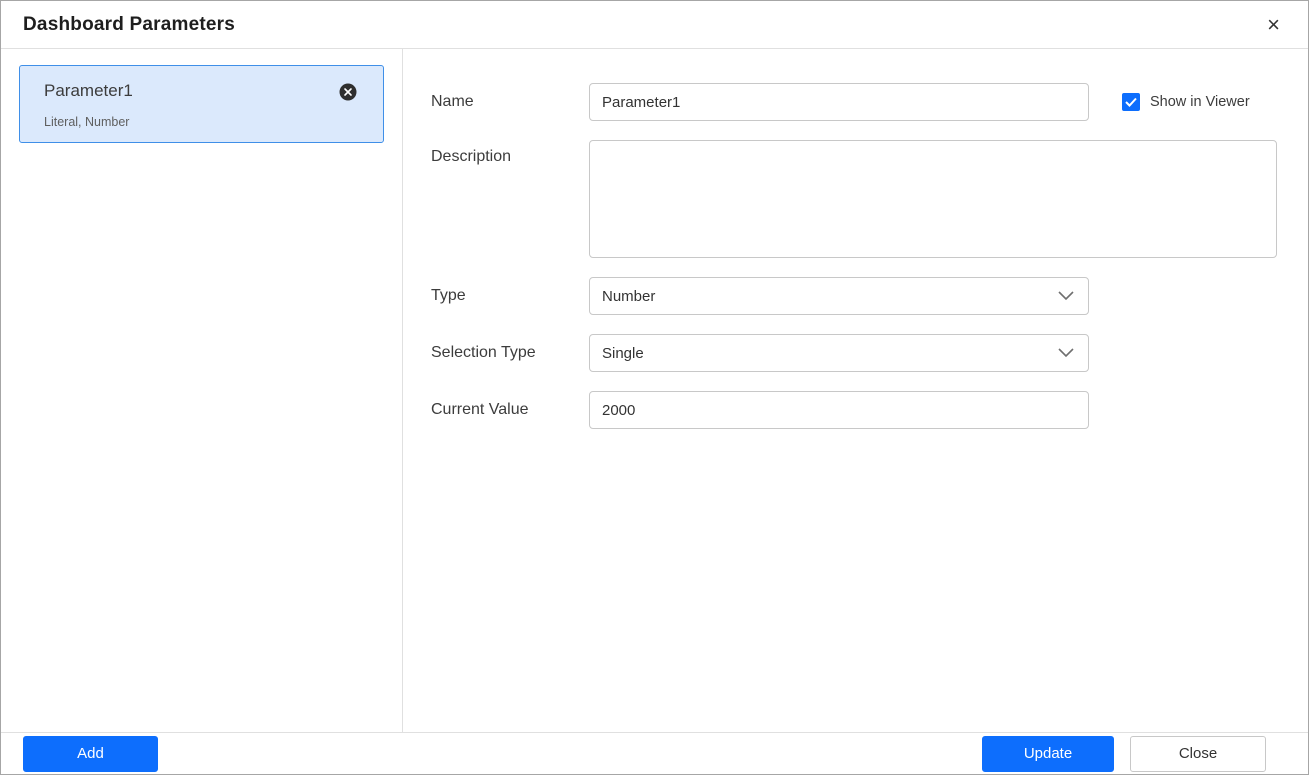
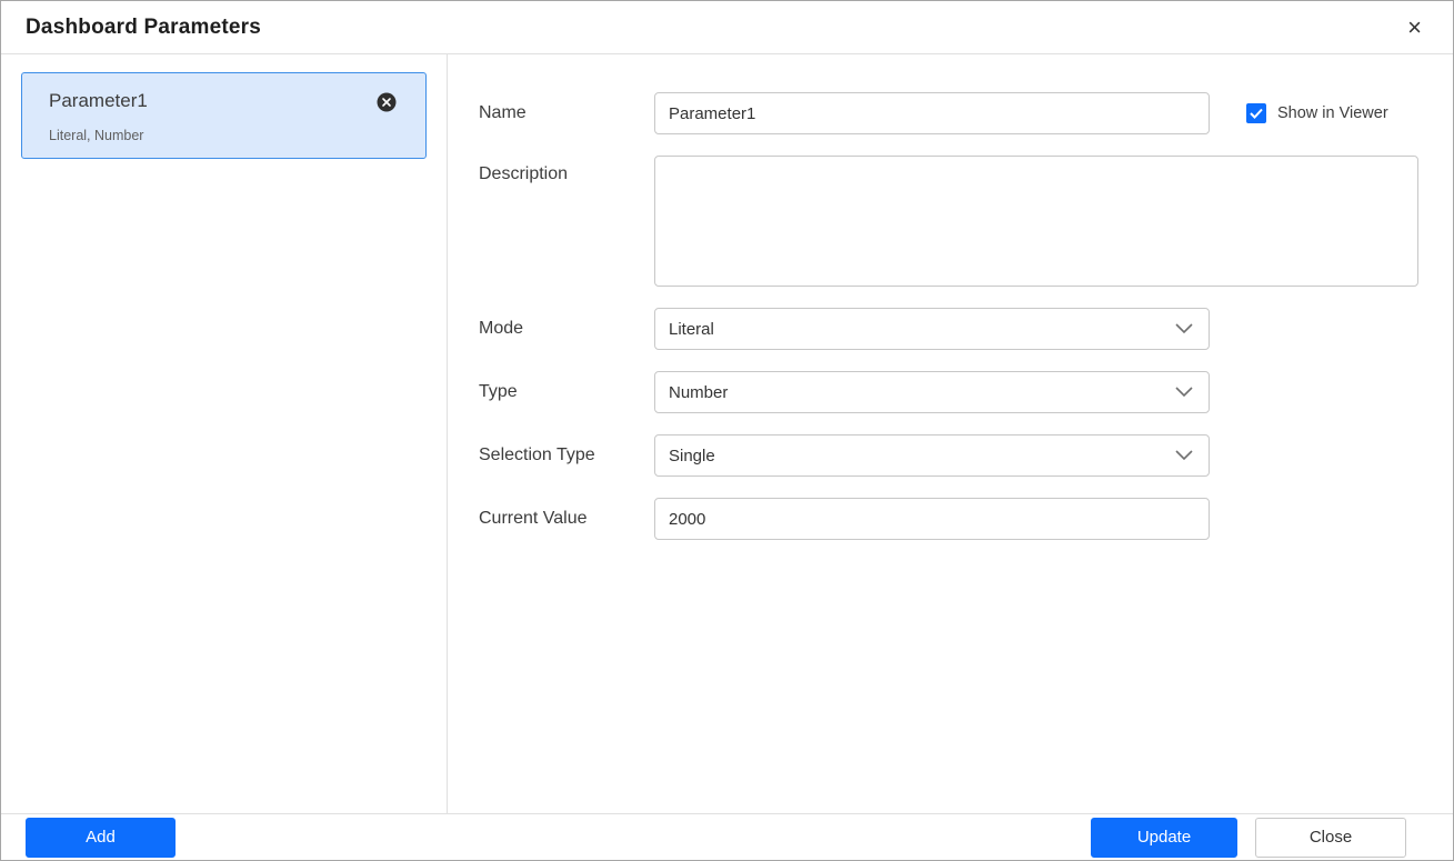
  Dashboard Parameters
  ×
  Parameter1
  Literal, Number
  Name
  Parameter1
  Show in Viewer
  Description
+ Mode
+ Literal
  Type
  Number
  Selection Type
  Single
  Current Value
  2000
  Add
  Update
  Close
